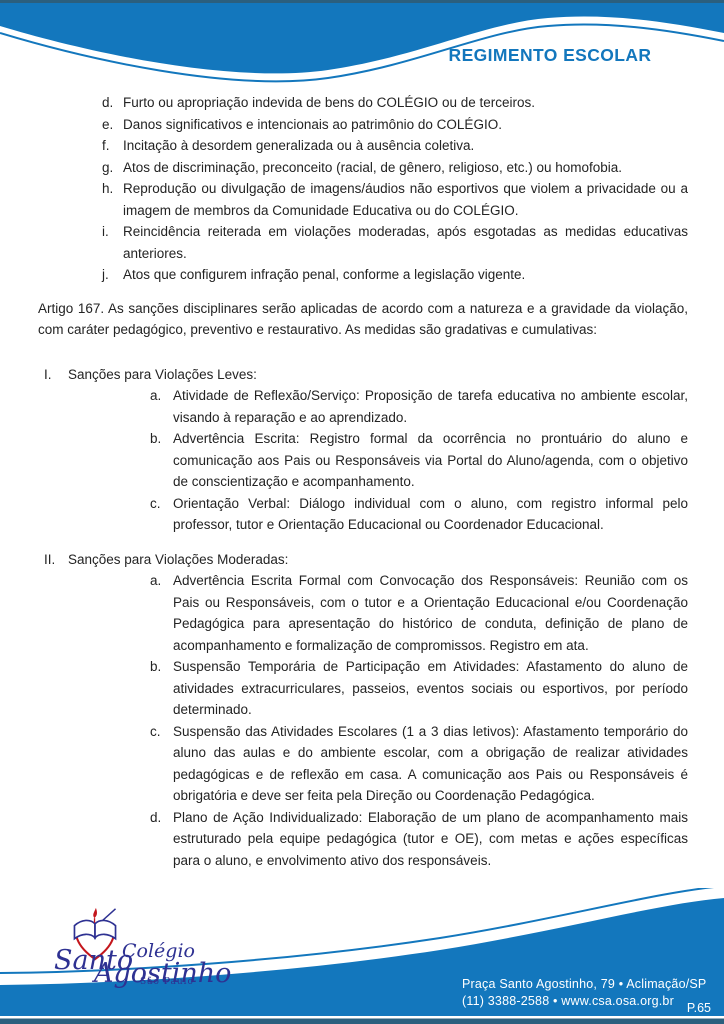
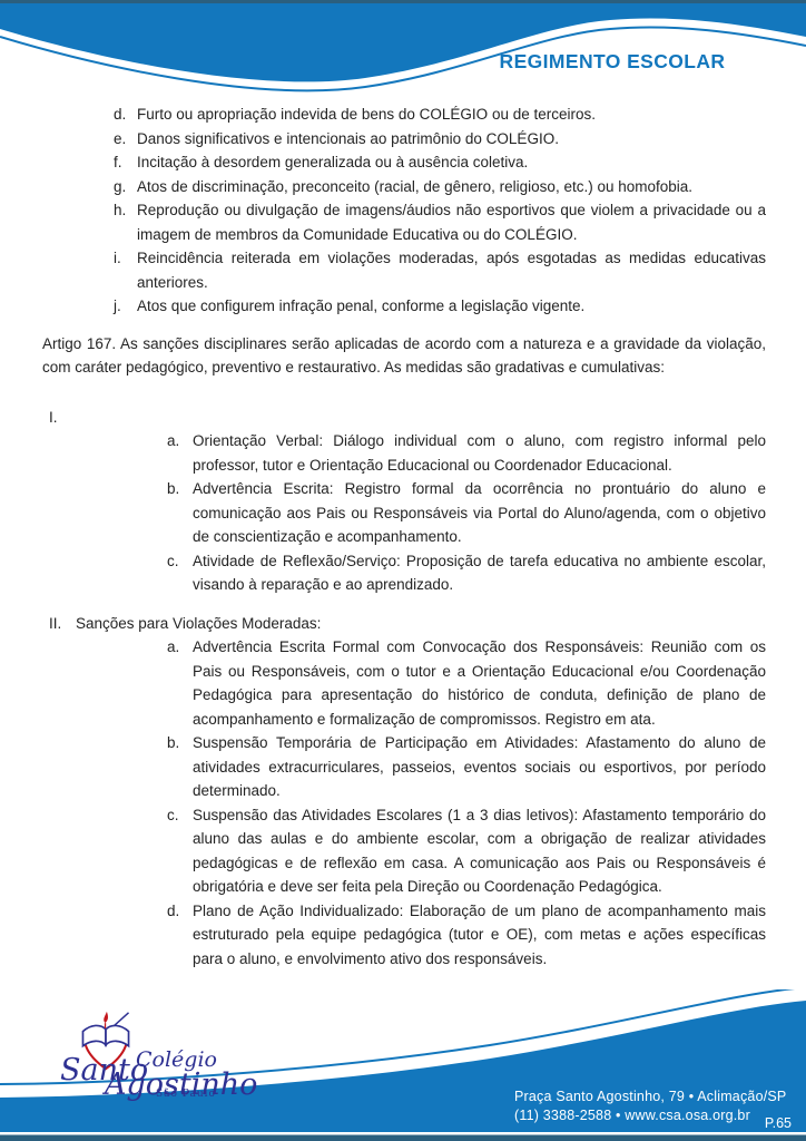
  REGIMENTO ESCOLAR
  d.
  Furto ou apropriação indevida de bens do COLÉGIO ou de terceiros.
  e.
  Danos significativos e intencionais ao patrimônio do COLÉGIO.
  f.
  Incitação à desordem generalizada ou à ausência coletiva.
  g.
  Atos de discriminação, preconceito (racial, de gênero, religioso, etc.) ou homofobia.
  h.
  Reprodução ou divulgação de imagens/áudios não esportivos que violem a privacidade ou a imagem de membros da Comunidade Educativa ou do COLÉGIO.
  i.
  Reincidência reiterada em violações moderadas, após esgotadas as medidas educativas anteriores.
  j.
  Atos que configurem infração penal, conforme a legislação vigente.
  Artigo 167. As sanções disciplinares serão aplicadas de acordo com a natureza e a gravidade da violação, com caráter pedagógico, preventivo e restaurativo. As medidas são gradativas e cumulativas:
  I.
- Sanções para Violações Leves:
  a.
- Atividade de Reflexão/Serviço: Proposição de tarefa educativa no ambiente escolar, visando à reparação e ao aprendizado.
+ Orientação Verbal: Diálogo individual com o aluno, com registro informal pelo professor, tutor e Orientação Educacional ou Coordenador Educacional.
  b.
  Advertência Escrita: Registro formal da ocorrência no prontuário do aluno e comunicação aos Pais ou Responsáveis via Portal do Aluno/agenda, com o objetivo de conscientização e acompanhamento.
  c.
- Orientação Verbal: Diálogo individual com o aluno, com registro informal pelo professor, tutor e Orientação Educacional ou Coordenador Educacional.
+ Atividade de Reflexão/Serviço: Proposição de tarefa educativa no ambiente escolar, visando à reparação e ao aprendizado.
  II.
  Sanções para Violações Moderadas:
  a.
  Advertência Escrita Formal com Convocação dos Responsáveis: Reunião com os Pais ou Responsáveis, com o tutor e a Orientação Educacional e/ou Coordenação Pedagógica para apresentação do histórico de conduta, definição de plano de acompanhamento e formalização de compromissos. Registro em ata.
  b.
  Suspensão Temporária de Participação em Atividades: Afastamento do aluno de atividades extracurriculares, passeios, eventos sociais ou esportivos, por período determinado.
  c.
  Suspensão das Atividades Escolares (1 a 3 dias letivos): Afastamento temporário do aluno das aulas e do ambiente escolar, com a obrigação de realizar atividades pedagógicas e de reflexão em casa. A comunicação aos Pais ou Responsáveis é obrigatória e deve ser feita pela Direção ou Coordenação Pedagógica.
  d.
  Plano de Ação Individualizado: Elaboração de um plano de acompanhamento mais estruturado pela equipe pedagógica (tutor e OE), com metas e ações específicas para o aluno, e envolvimento ativo dos responsáveis.
  Colégio
  Santo
  Agostinho
  São Paulo
  Praça Santo Agostinho, 79 • Aclimação/SP
  (11) 3388-2588 • www.csa.osa.org.br
  P.65
